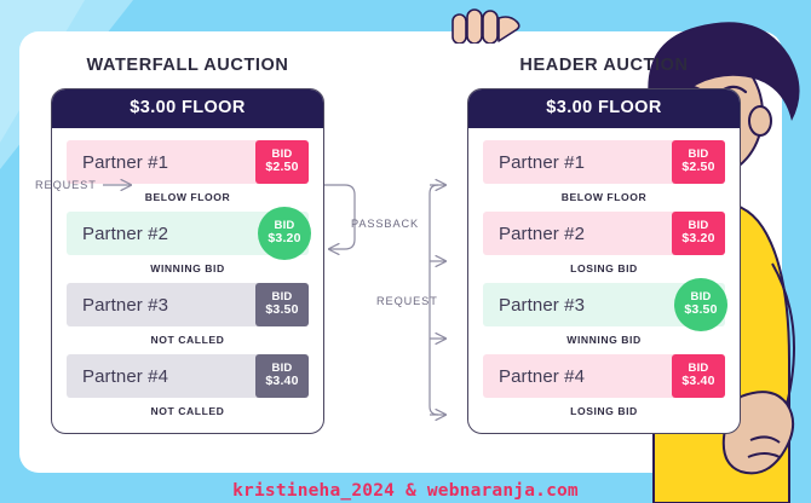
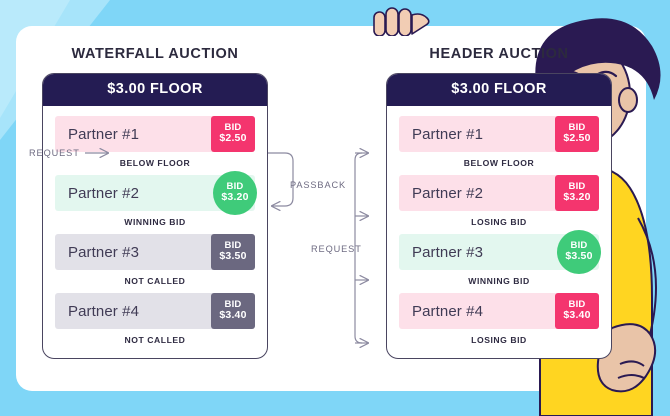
  WATERFALL AUCTION
  $3.00 FLOOR
  Partner #1
  BID
  $2.50
  BELOW FLOOR
  Partner #2
  BID
  $3.20
  WINNING BID
  Partner #3
  BID
  $3.50
  NOT CALLED
  Partner #4
  BID
  $3.40
  NOT CALLED
  HEADER AUCTION
  $3.00 FLOOR
  Partner #1
  BID
  $2.50
  BELOW FLOOR
  Partner #2
  BID
  $3.20
  LOSING BID
  Partner #3
  BID
  $3.50
  WINNING BID
  Partner #4
  BID
  $3.40
  LOSING BID
  REQUEST
  PASSBACK
  REQUEST
- kristineha_2024 & webnaranja.com
